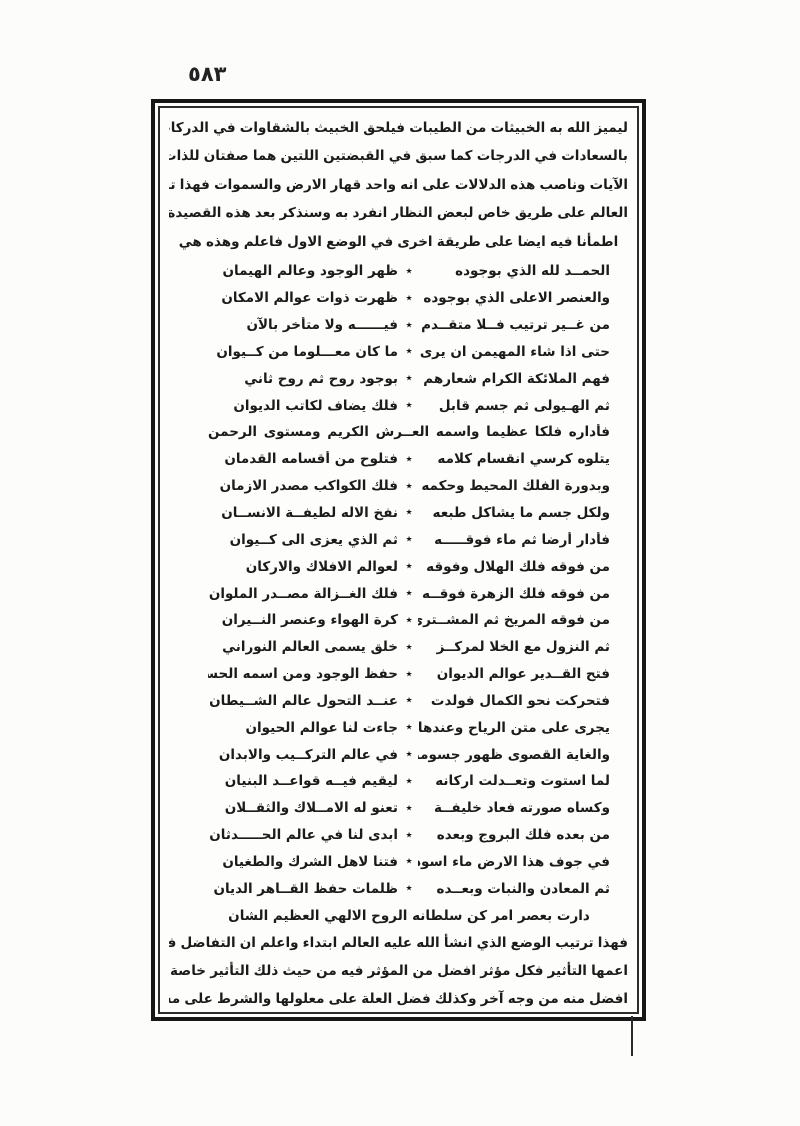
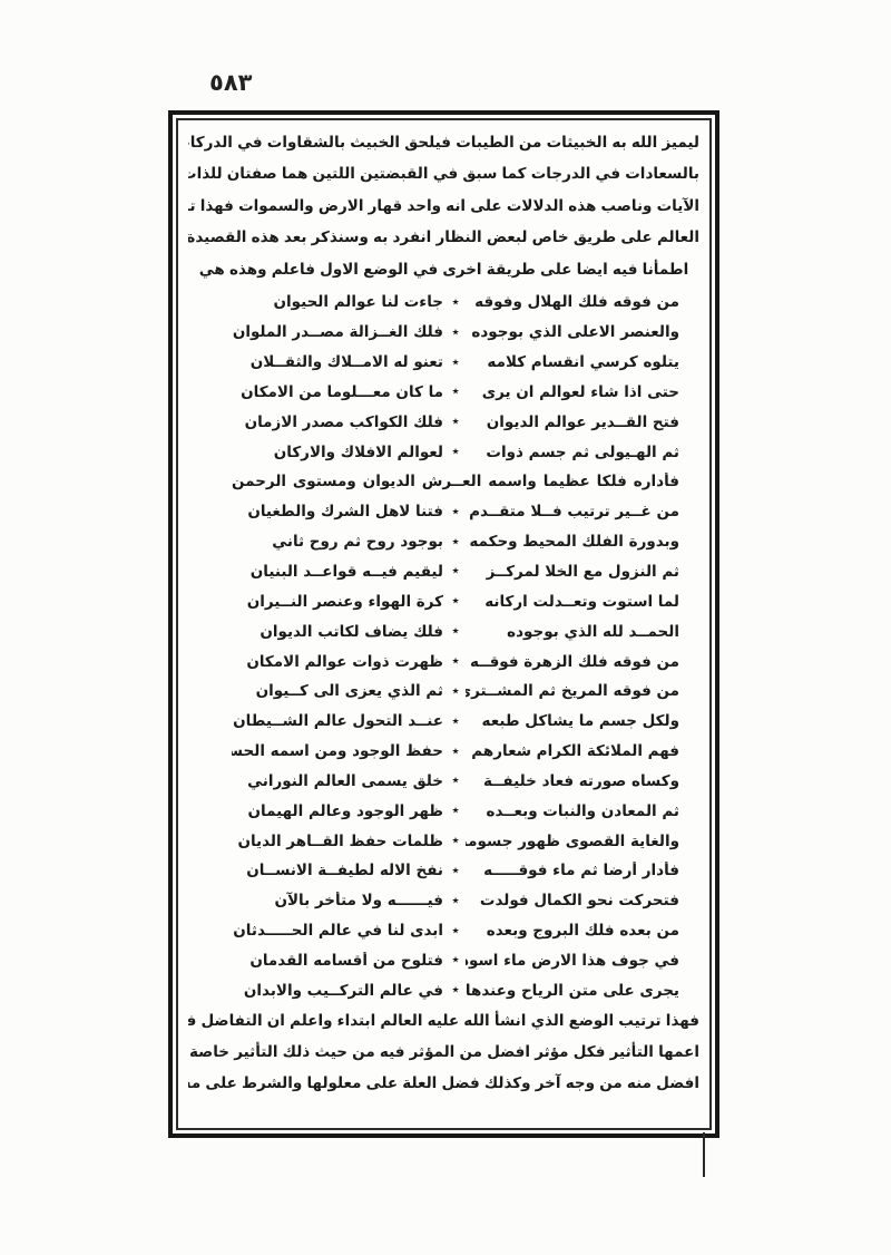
  ٥٨٣
  ليميز الله به الخبيثات من الطيبات فيلحق الخبيث بالشقاوات في الدركا
  بالسعادات في الدرجات كما سبق في القبضتين اللتين هما صفتان للذات
  الآيات وناصب هذه الدلالات على انه واحد قهار الارض والسموات فهذا ت
  العالم على طريق خاص لبعض النظار انفرد به وسنذكر بعد هذه القصيدة
  اطمأنا فيه ايضا على طريقة اخرى في الوضع الاول فاعلم وهذه هي
- الحمــد لله الذي بوجوده
+ من فوقه فلك الهلال وفوقه
  ٭
- ظهر الوجود وعالم الهيمان
+ جاءت لنا عوالم الحيوان
  والعنصر الاعلى الذي بوجوده
  ٭
- ظهرت ذوات عوالم الامكان
+ فلك الغــزالة مصــدر الملوان
- من غــير ترتيب فــلا متقــدم
+ يتلوه كرسي انقسام كلامه
  ٭
- فيــــــه ولا متأخر بالآن
+ تعنو له الامــلاك والثقــلان
- حتى اذا شاء المهيمن ان يرى
+ حتى اذا شاء لعوالم ان يرى
  ٭
- ما كان معـــلوما من كــيوان
+ ما كان معـــلوما من الامكان
- فهم الملائكة الكرام شعارهم
+ فتح القــدير عوالم الديوان
  ٭
- بوجود روح ثم روح ثاني
+ فلك الكواكب مصدر الازمان
- ثم الهـيولى ثم جسم قابل
+ ثم الهـيولى ثم جسم ذوات
  ٭
- فلك يضاف لكاتب الديوان
+ لعوالم الافلاك والاركان
- فأداره فلكا عظيما واسمه العــرش الكريم ومستوى الرحمن
+ فأداره فلكا عظيما واسمه العــرش الديوان ومستوى الرحمن
- يتلوه كرسي انقسام كلامه
+ من غــير ترتيب فــلا متقــدم
  ٭
- فتلوح من أقسامه القدمان
+ فتنا لاهل الشرك والطغيان
  وبدورة الفلك المحيط وحكمه
  ٭
- فلك الكواكب مصدر الازمان
+ بوجود روح ثم روح ثاني
- ولكل جسم ما يشاكل طبعه
+ ثم النزول مع الخلا لمركــز
  ٭
- نفخ الاله لطيفــة الانســان
+ ليقيم فيــه قواعــد البنيان
- فأدار أرضا ثم ماء فوقـــــه
+ لما استوت وتعــدلت اركانه
  ٭
- ثم الذي يعزى الى كــيوان
+ كرة الهواء وعنصر النــيران
- من فوقه فلك الهلال وفوقه
+ الحمــد لله الذي بوجوده
  ٭
- لعوالم الافلاك والاركان
+ فلك يضاف لكاتب الديوان
  من فوقه فلك الزهرة فوقــه
  ٭
- فلك الغــزالة مصــدر الملوان
+ ظهرت ذوات عوالم الامكان
  من فوقه المريخ ثم المشــتر
  ٭
- كرة الهواء وعنصر النــيران
+ ثم الذي يعزى الى كــيوان
- ثم النزول مع الخلا لمركــز
+ ولكل جسم ما يشاكل طبعه
  ٭
- خلق يسمى العالم النوراني
+ عنــد التحول عالم الشــيطان
- فتح القــدير عوالم الديوان
+ فهم الملائكة الكرام شعارهم
  ٭
  حفظ الوجود ومن اسمه الحس
- فتحركت نحو الكمال فولدت
+ وكساه صورته فعاد خليفــة
  ٭
- عنــد التحول عالم الشــيطان
+ خلق يسمى العالم النوراني
- يجرى على متن الرياح وعندها
+ ثم المعادن والنبات وبعــده
  ٭
- جاءت لنا عوالم الحيوان
+ ظهر الوجود وعالم الهيمان
  والغاية القصوى ظهور جسومن
  ٭
- في عالم التركــيب والابدان
+ ظلمات حفظ القــاهر الديان
- لما استوت وتعــدلت اركانه
+ فأدار أرضا ثم ماء فوقـــــه
  ٭
- ليقيم فيــه قواعــد البنيان
+ نفخ الاله لطيفــة الانســان
- وكساه صورته فعاد خليفــة
+ فتحركت نحو الكمال فولدت
  ٭
- تعنو له الامــلاك والثقــلان
+ فيــــــه ولا متأخر بالآن
  من بعده فلك البروج وبعده
  ٭
  ابدى لنا في عالم الحـــــدثان
  في جوف هذا الارض ماء اسود
  ٭
- فتنا لاهل الشرك والطغيان
+ فتلوح من أقسامه القدمان
- ثم المعادن والنبات وبعــده
+ يجرى على متن الرياح وعندها
  ٭
- ظلمات حفظ القــاهر الديان
+ في عالم التركــيب والابدان
- دارت بعصر امر كن سلطانه الروح الالهي العظيم الشان
  فهذا ترتيب الوضع الذي انشأ الله عليه العالم ابتداء واعلم ان التفاضل ف
  اعمها التأثير فكل مؤثر افضل من المؤثر فيه من حيث ذلك التأثير خاصة
  افضل منه من وجه آخر وكذلك فضل العلة على معلولها والشرط على م
